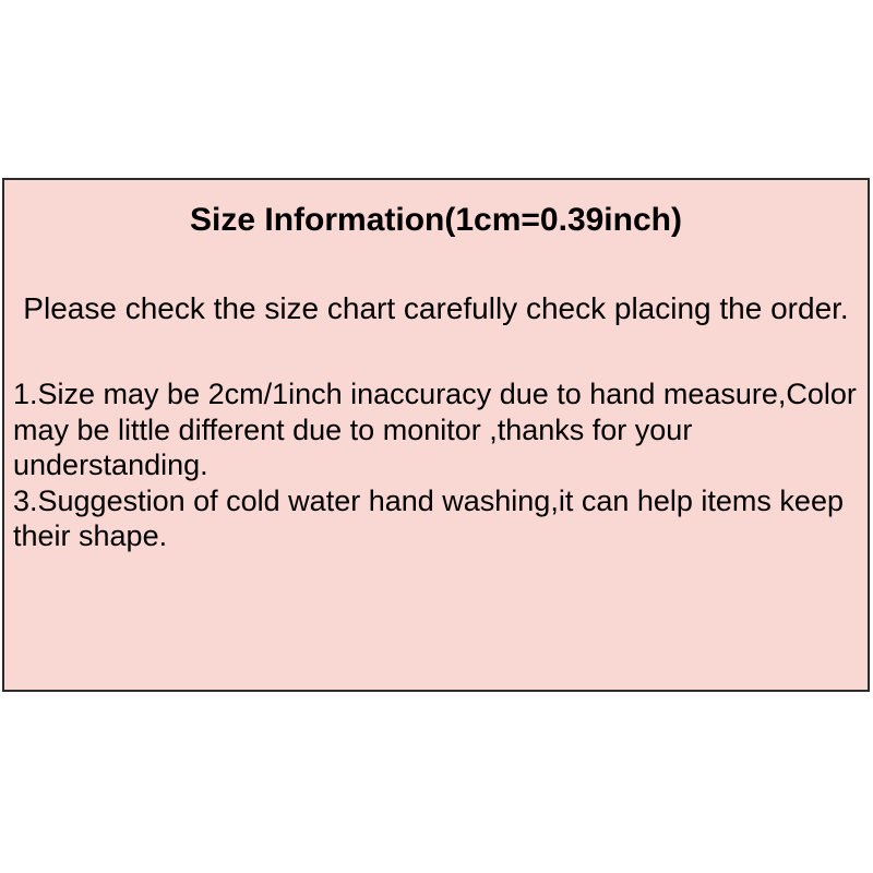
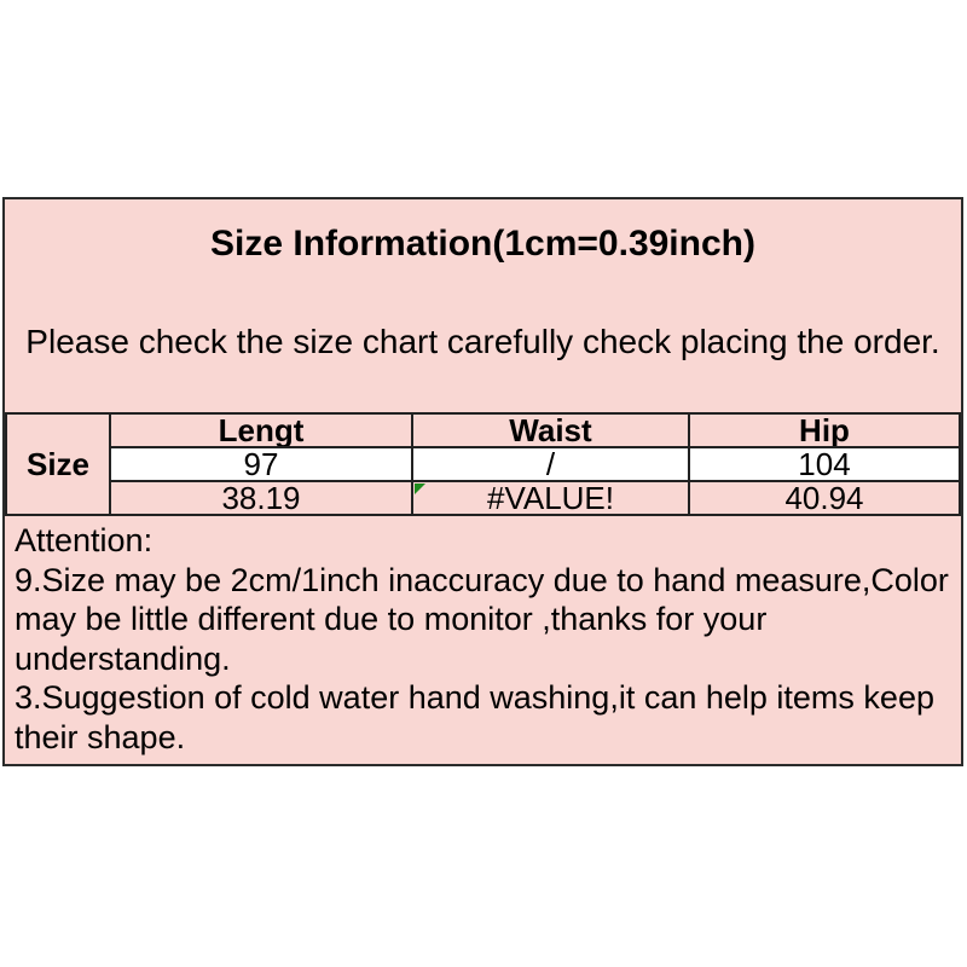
  Size Information(1cm=0.39inch)
  Please check the size chart carefully check placing the order.
+ Size	Lengt	Waist	Hip
+ 97	/	104
+ 38.19	#VALUE!	40.94
+ Attention:
- 1.Size may be 2cm/1inch inaccuracy due to hand measure,Color may be little different due to monitor ,thanks for your understanding.
+ 9.Size may be 2cm/1inch inaccuracy due to hand measure,Color may be little different due to monitor ,thanks for your understanding.
  3.Suggestion of cold water hand washing,it can help items keep their shape.
